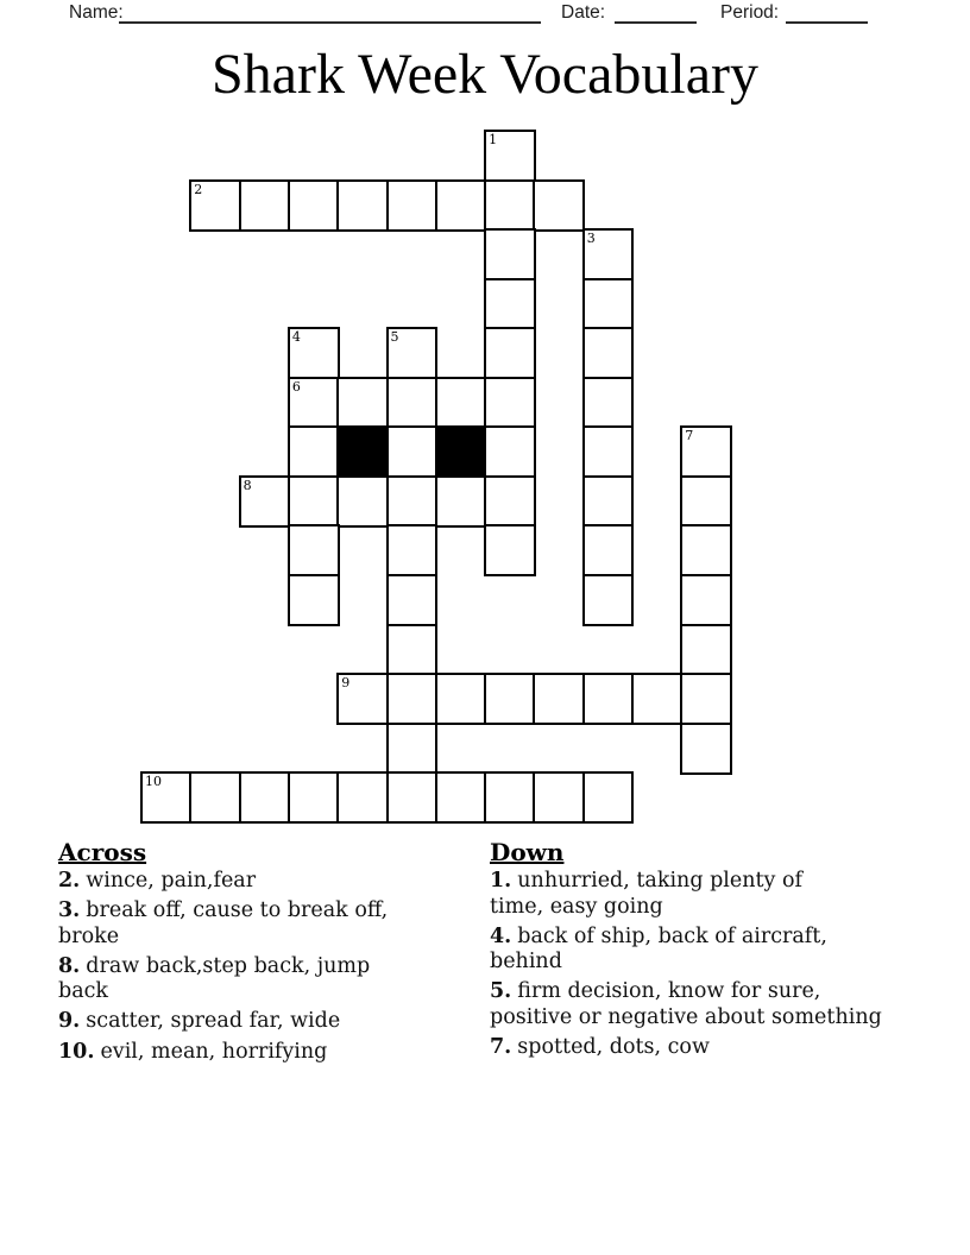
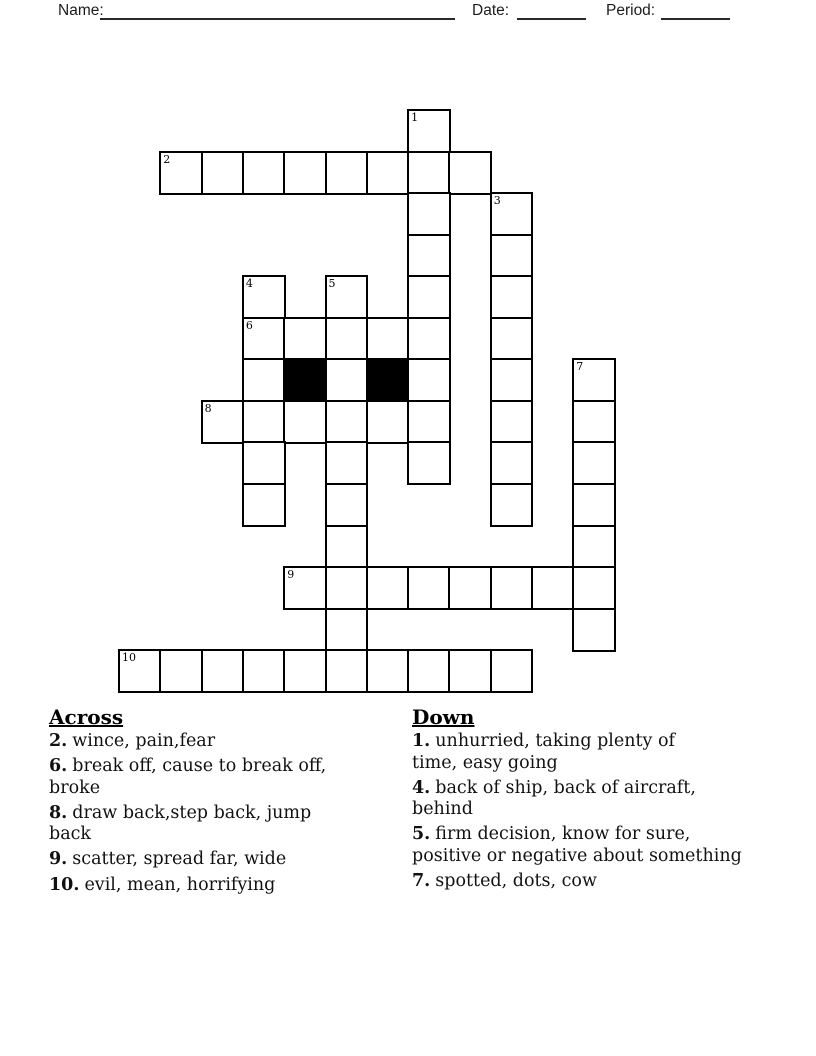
  Name:
  Date:
  Period:
- Shark Week Vocabulary
  1
  2
  3
  4
  5
  6
  7
  8
  9
  10
  Across
  2. wince, pain,fear
- 3. break off, cause to break off,
+ 6. break off, cause to break off,
  broke
  8. draw back,step back, jump
  back
  9. scatter, spread far, wide
  10. evil, mean, horrifying
  Down
  1. unhurried, taking plenty of
  time, easy going
  4. back of ship, back of aircraft,
  behind
  5. firm decision, know for sure,
  positive or negative about something
  7. spotted, dots, cow
